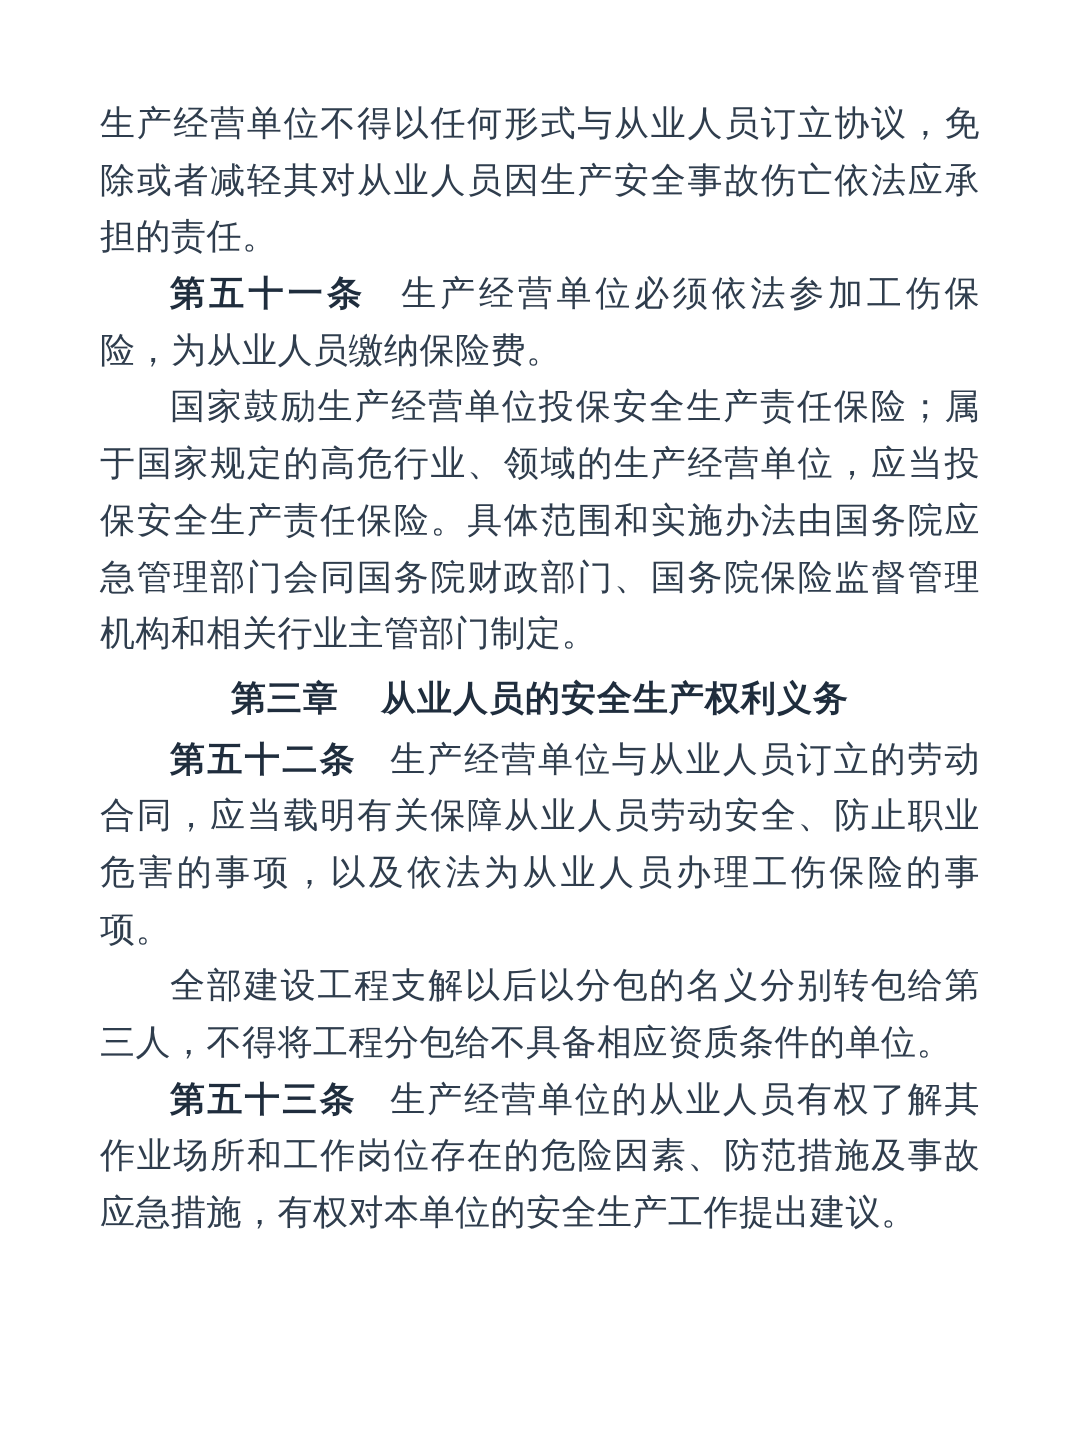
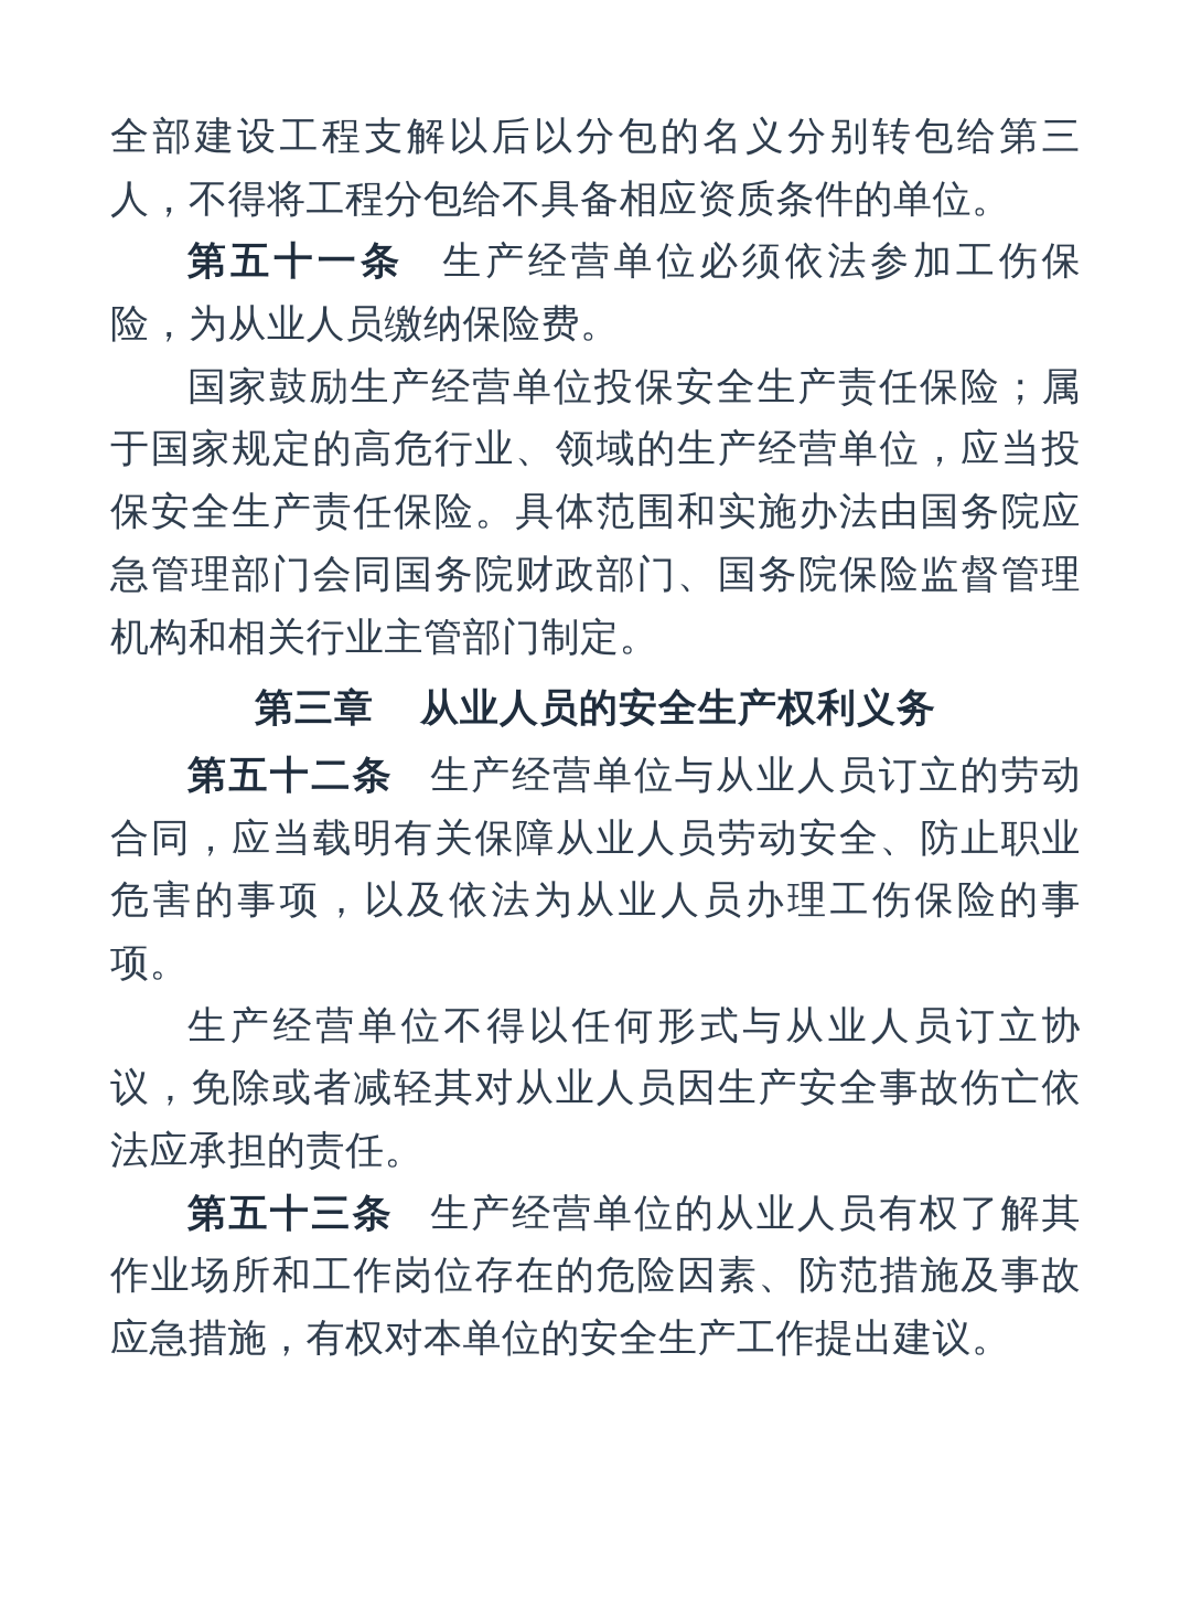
- 生产经营单位不得以任何形式与从业人员订立协议，免除或者减轻其对从业人员因生产安全事故伤亡依法应承担的责任。
+ 全部建设工程支解以后以分包的名义分别转包给第三人，不得将工程分包给不具备相应资质条件的单位。
  第五十一条 生产经营单位必须依法参加工伤保险，为从业人员缴纳保险费。
  国家鼓励生产经营单位投保安全生产责任保险；属于国家规定的高危行业、领域的生产经营单位，应当投保安全生产责任保险。具体范围和实施办法由国务院应急管理部门会同国务院财政部门、国务院保险监督管理机构和相关行业主管部门制定。
  第三章 从业人员的安全生产权利义务
  第五十二条 生产经营单位与从业人员订立的劳动合同，应当载明有关保障从业人员劳动安全、防止职业危害的事项，以及依法为从业人员办理工伤保险的事项。
- 全部建设工程支解以后以分包的名义分别转包给第三人，不得将工程分包给不具备相应资质条件的单位。
+ 生产经营单位不得以任何形式与从业人员订立协议，免除或者减轻其对从业人员因生产安全事故伤亡依法应承担的责任。
  第五十三条 生产经营单位的从业人员有权了解其作业场所和工作岗位存在的危险因素、防范措施及事故应急措施，有权对本单位的安全生产工作提出建议。
